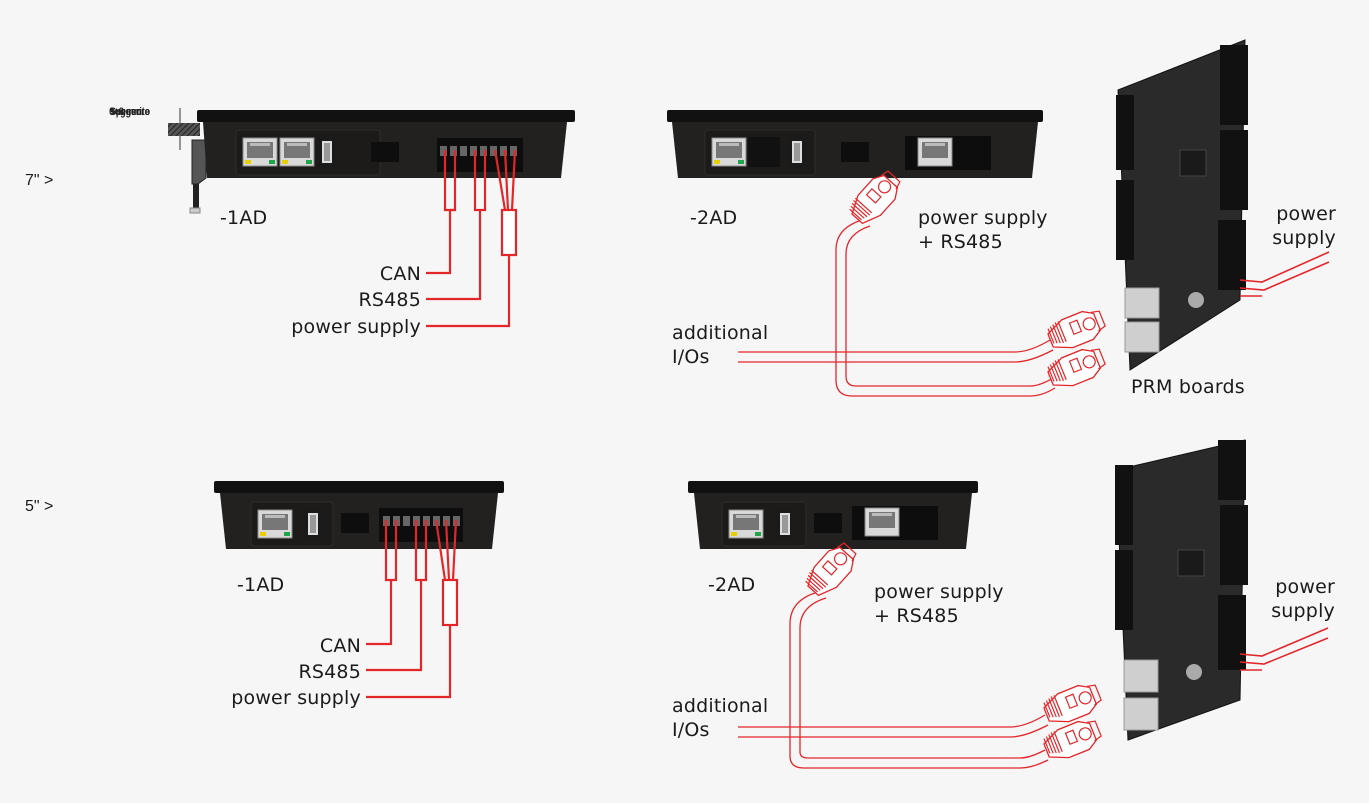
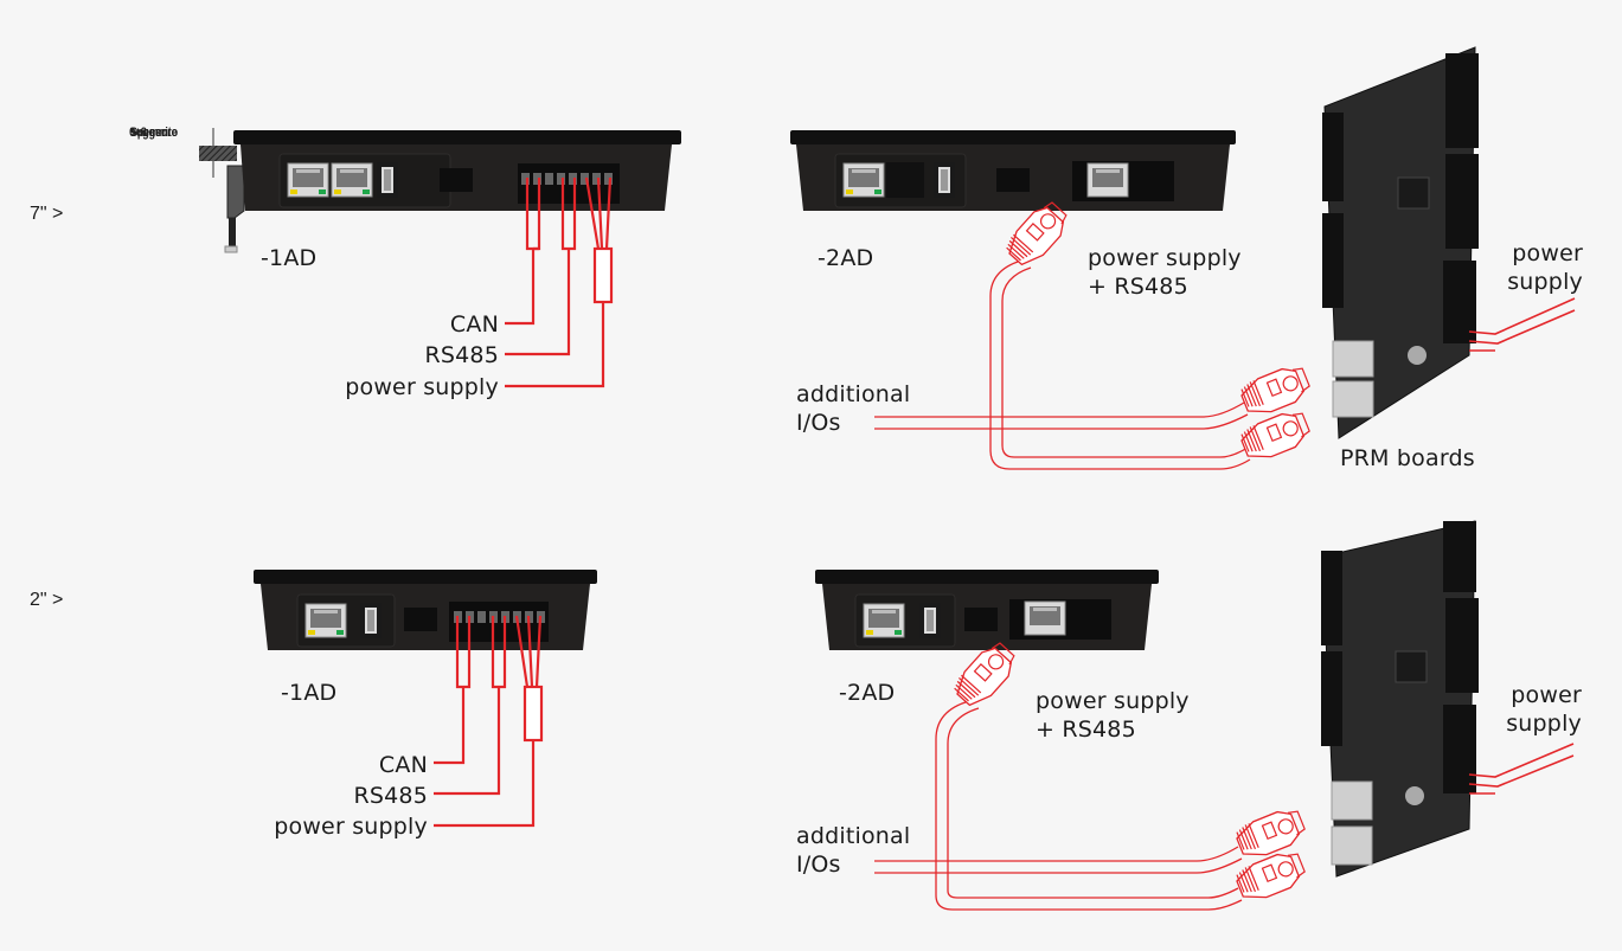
  7" >
  Spessore
  suggerito
  0÷8 mm
  -1AD
  CAN
  RS485
  power supply
  -2AD
  power supply
  + RS485
  additional
  I/Os
  power
  supply
  PRM boards
- 5" >
+ 2" >
  -1AD
  CAN
  RS485
  power supply
  -2AD
  power supply
  + RS485
  additional
  I/Os
  power
  supply
